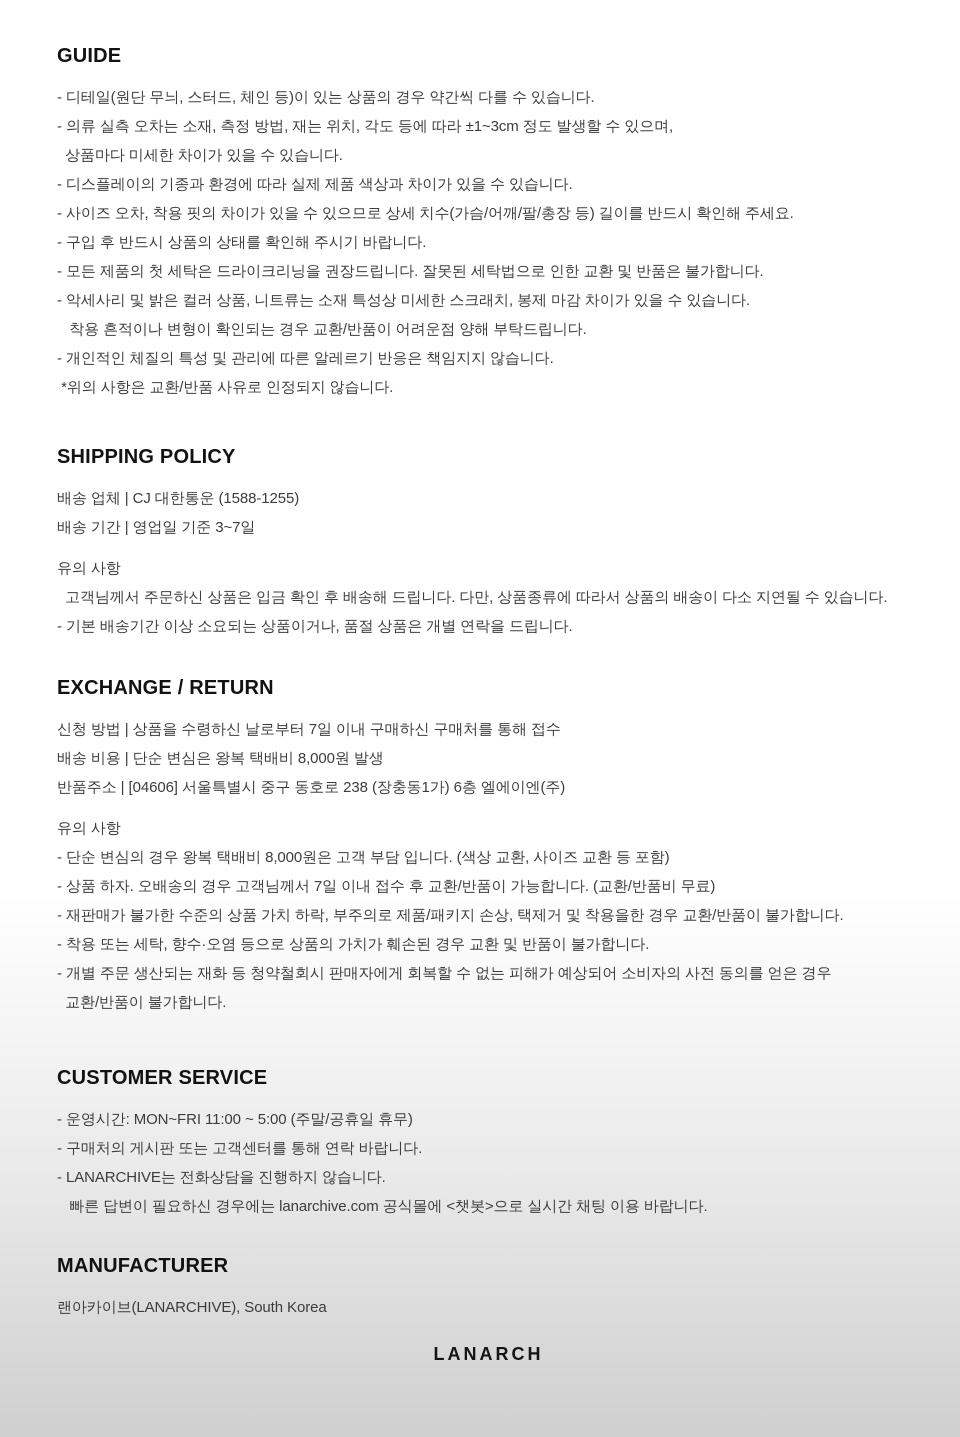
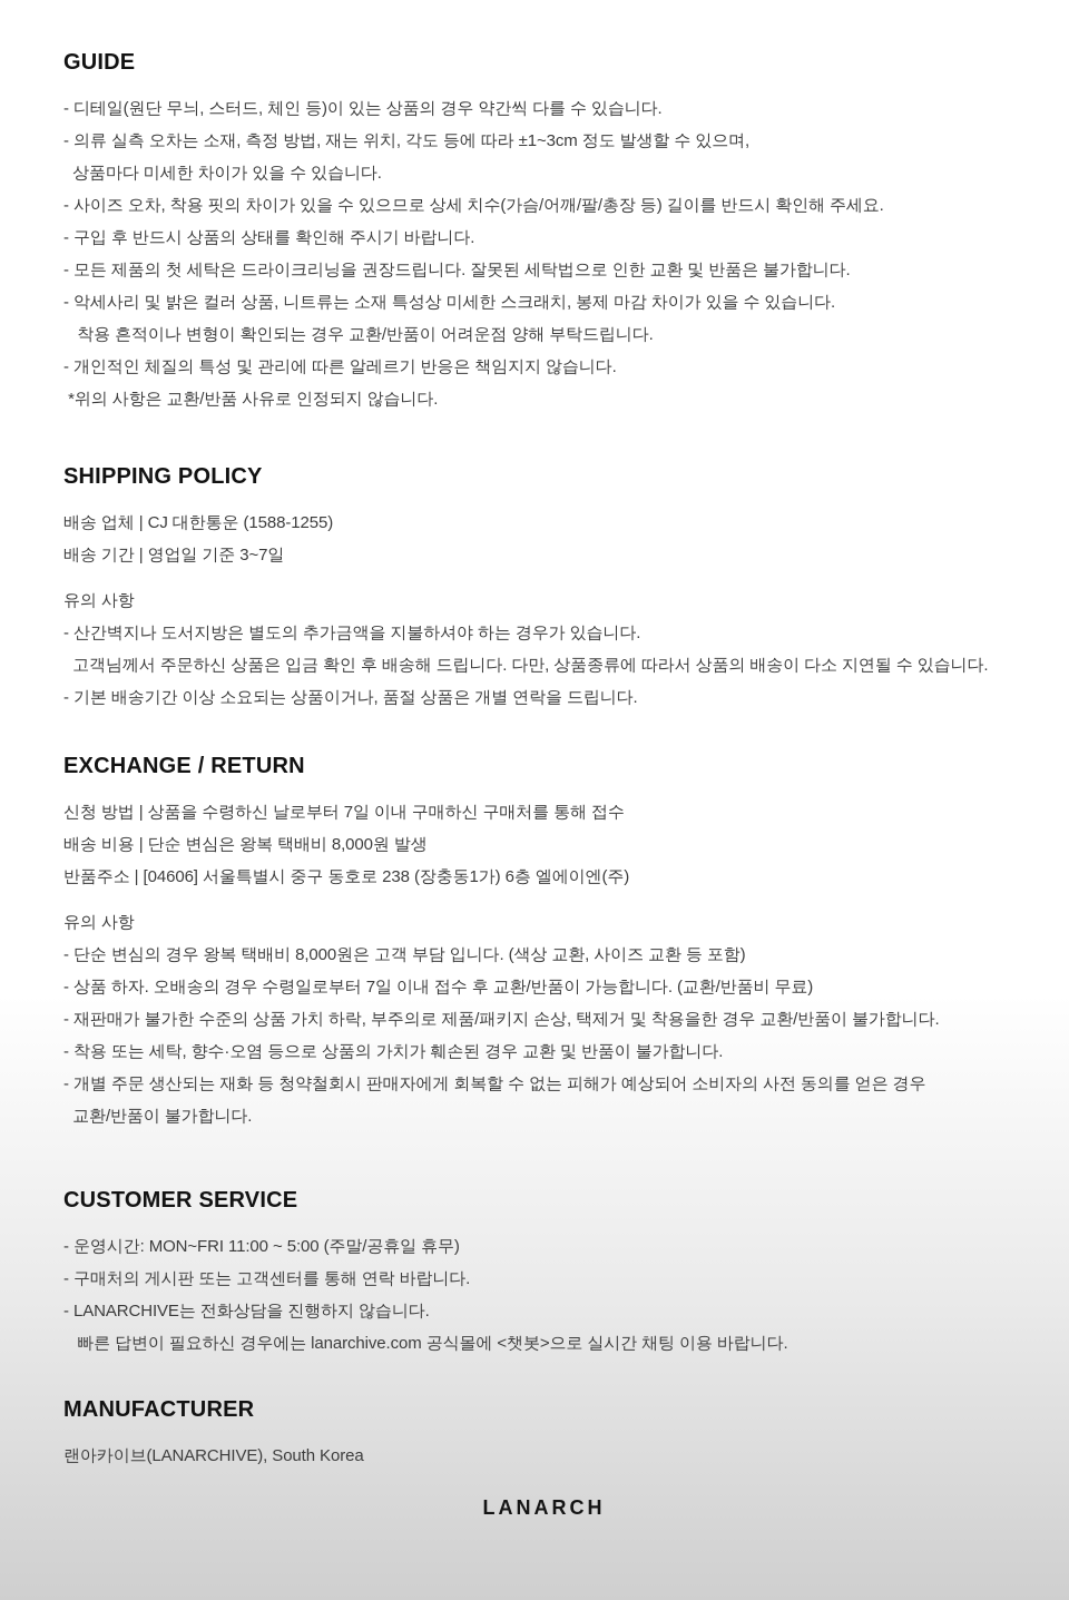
  GUIDE
  - 디테일(원단 무늬, 스터드, 체인 등)이 있는 상품의 경우 약간씩 다를 수 있습니다.
  - 의류 실측 오차는 소재, 측정 방법, 재는 위치, 각도 등에 따라 ±1~3cm 정도 발생할 수 있으며,
  상품마다 미세한 차이가 있을 수 있습니다.
- - 디스플레이의 기종과 환경에 따라 실제 제품 색상과 차이가 있을 수 있습니다.
  - 사이즈 오차, 착용 핏의 차이가 있을 수 있으므로 상세 치수(가슴/어깨/팔/총장 등) 길이를 반드시 확인해 주세요.
  - 구입 후 반드시 상품의 상태를 확인해 주시기 바랍니다.
  - 모든 제품의 첫 세탁은 드라이크리닝을 권장드립니다. 잘못된 세탁법으로 인한 교환 및 반품은 불가합니다.
  - 악세사리 및 밝은 컬러 상품, 니트류는 소재 특성상 미세한 스크래치, 봉제 마감 차이가 있을 수 있습니다.
  착용 흔적이나 변형이 확인되는 경우 교환/반품이 어려운점 양해 부탁드립니다.
  - 개인적인 체질의 특성 및 관리에 따른 알레르기 반응은 책임지지 않습니다.
  *위의 사항은 교환/반품 사유로 인정되지 않습니다.
  SHIPPING POLICY
  배송 업체 | CJ 대한통운 (1588-1255)
  배송 기간 | 영업일 기준 3~7일
  유의 사항
+ - 산간벽지나 도서지방은 별도의 추가금액을 지불하셔야 하는 경우가 있습니다.
  고객님께서 주문하신 상품은 입금 확인 후 배송해 드립니다. 다만, 상품종류에 따라서 상품의 배송이 다소 지연될 수 있습니다.
  - 기본 배송기간 이상 소요되는 상품이거나, 품절 상품은 개별 연락을 드립니다.
  EXCHANGE / RETURN
  신청 방법 | 상품을 수령하신 날로부터 7일 이내 구매하신 구매처를 통해 접수
  배송 비용 | 단순 변심은 왕복 택배비 8,000원 발생
  반품주소 | [04606] 서울특별시 중구 동호로 238 (장충동1가) 6층 엘에이엔(주)
  유의 사항
  - 단순 변심의 경우 왕복 택배비 8,000원은 고객 부담 입니다. (색상 교환, 사이즈 교환 등 포함)
- - 상품 하자. 오배송의 경우 고객님께서 7일 이내 접수 후 교환/반품이 가능합니다. (교환/반품비 무료)
+ - 상품 하자. 오배송의 경우 수령일로부터 7일 이내 접수 후 교환/반품이 가능합니다. (교환/반품비 무료)
  - 재판매가 불가한 수준의 상품 가치 하락, 부주의로 제품/패키지 손상, 택제거 및 착용을한 경우 교환/반품이 불가합니다.
  - 착용 또는 세탁, 향수·오염 등으로 상품의 가치가 훼손된 경우 교환 및 반품이 불가합니다.
  - 개별 주문 생산되는 재화 등 청약철회시 판매자에게 회복할 수 없는 피해가 예상되어 소비자의 사전 동의를 얻은 경우
  교환/반품이 불가합니다.
  CUSTOMER SERVICE
  - 운영시간: MON~FRI 11:00 ~ 5:00 (주말/공휴일 휴무)
  - 구매처의 게시판 또는 고객센터를 통해 연락 바랍니다.
  - LANARCHIVE는 전화상담을 진행하지 않습니다.
  빠른 답변이 필요하신 경우에는 lanarchive.com 공식몰에 <챗봇>으로 실시간 채팅 이용 바랍니다.
  MANUFACTURER
  랜아카이브(LANARCHIVE), South Korea
  LANARCH
